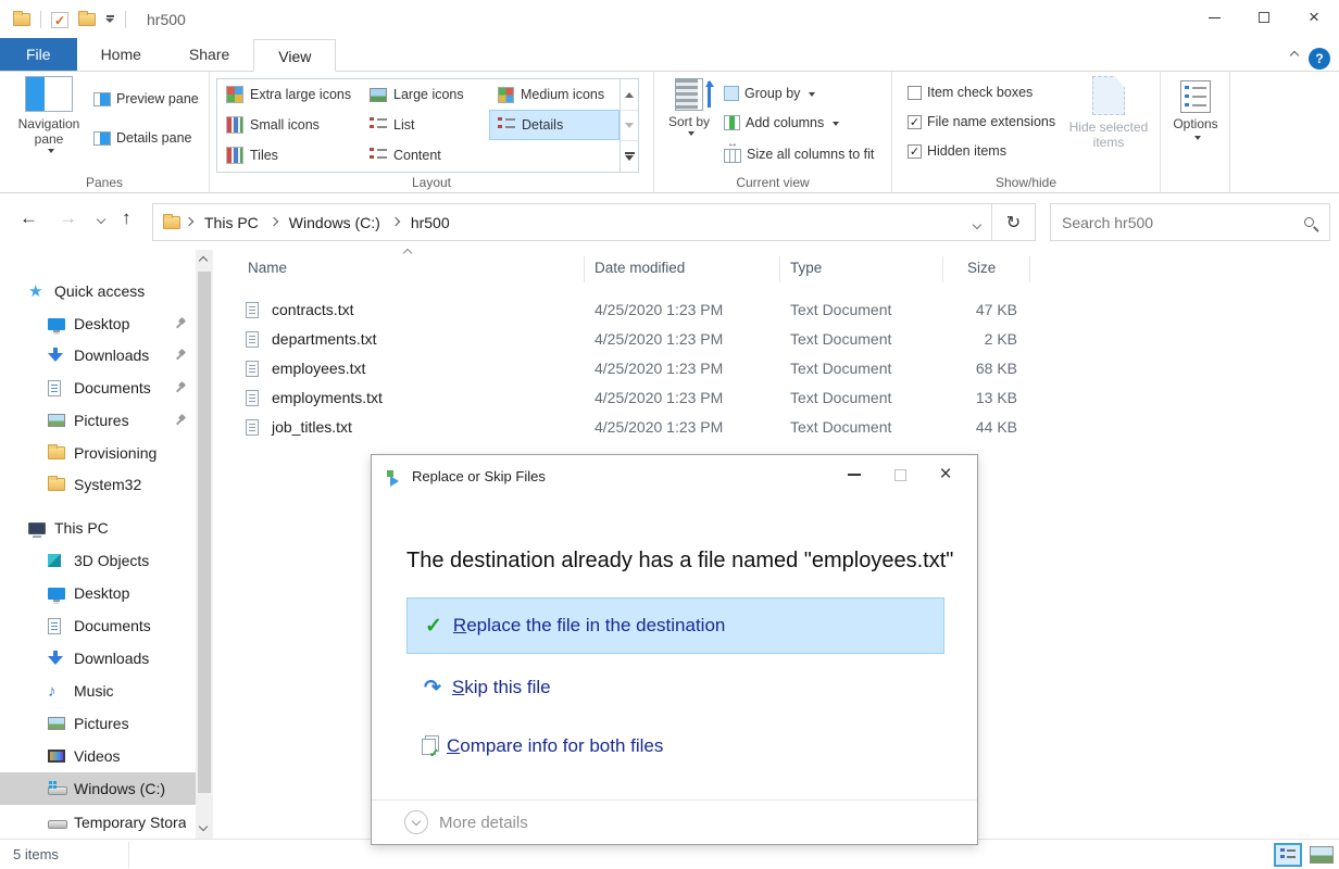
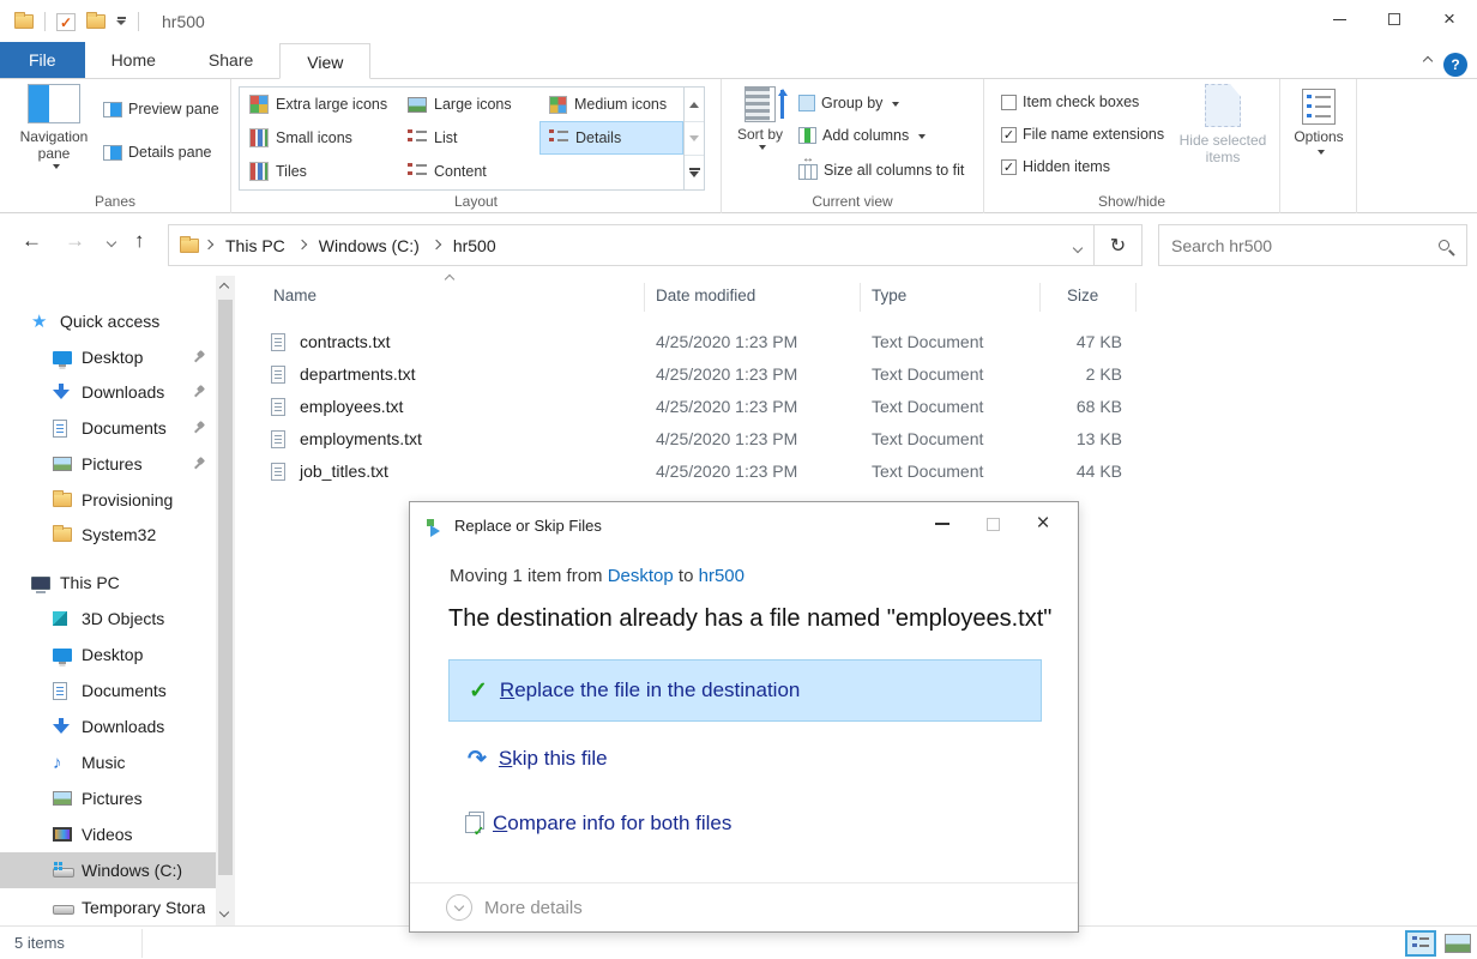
  ✓
  hr500
  ×
  File
  Home
  Share
  View
  ?
  Navigation pane
  Preview pane
  Details pane
  Panes
  Extra large icons
  Large icons
  Medium icons
  Small icons
  List
  Details
  Tiles
  Content
  Layout
  Sort by
  Group by
  Add columns
  Size all columns to fit
  Current view
  Item check boxes
  ✓
  File name extensions
  ✓
  Hidden items
  Hide selected items
  Show/hide
  Options
  ←
  →
  ↑
  This PC
  Windows (C:)
  hr500
  ↻
  Search hr500
  ★
  Quick access
  Desktop
  Downloads
  Documents
  Pictures
  Provisioning
  System32
  This PC
  3D Objects
  Desktop
  Documents
  Downloads
  ♪
  Music
  Pictures
  Videos
  Windows (C:)
  Temporary Stora
  Name
  Date modified
  Type
  Size
  contracts.txt
  4/25/2020 1:23 PM
  Text Document
  47 KB
  departments.txt
  4/25/2020 1:23 PM
  Text Document
  2 KB
  employees.txt
  4/25/2020 1:23 PM
  Text Document
  68 KB
  employments.txt
  4/25/2020 1:23 PM
  Text Document
  13 KB
  job_titles.txt
  4/25/2020 1:23 PM
  Text Document
  44 KB
  5 items
  Replace or Skip Files
  ×
+ Moving 1 item from Desktop to hr500
  The destination already has a file named "employees.txt"
  ✓
  Replace the file in the destination
  Skip this file
  Compare info for both files
  More details
